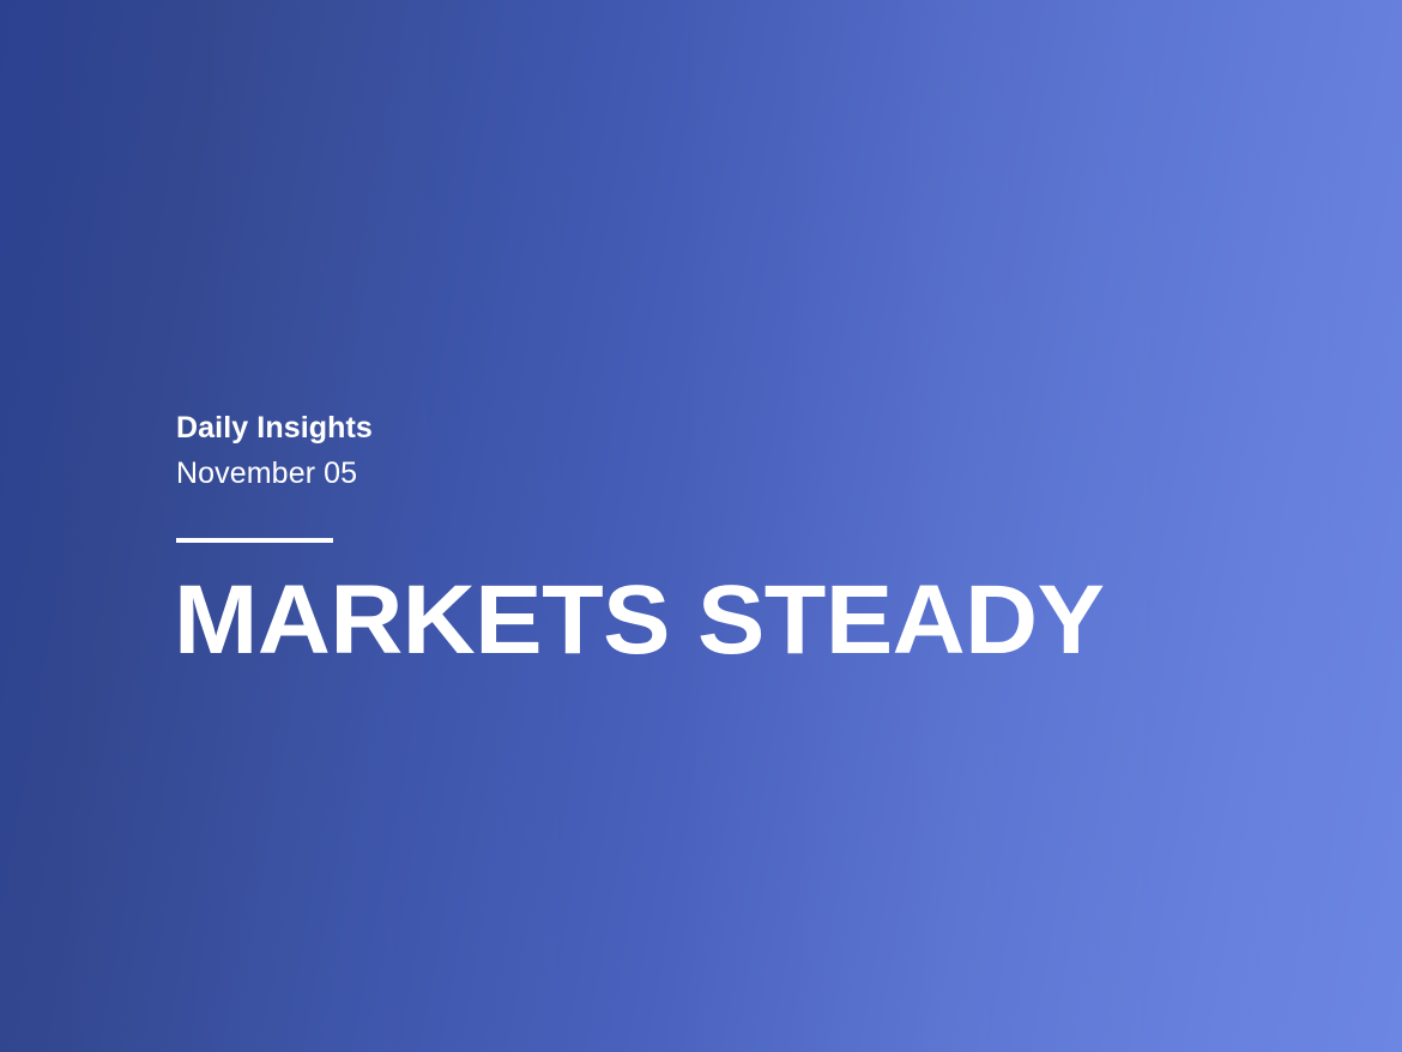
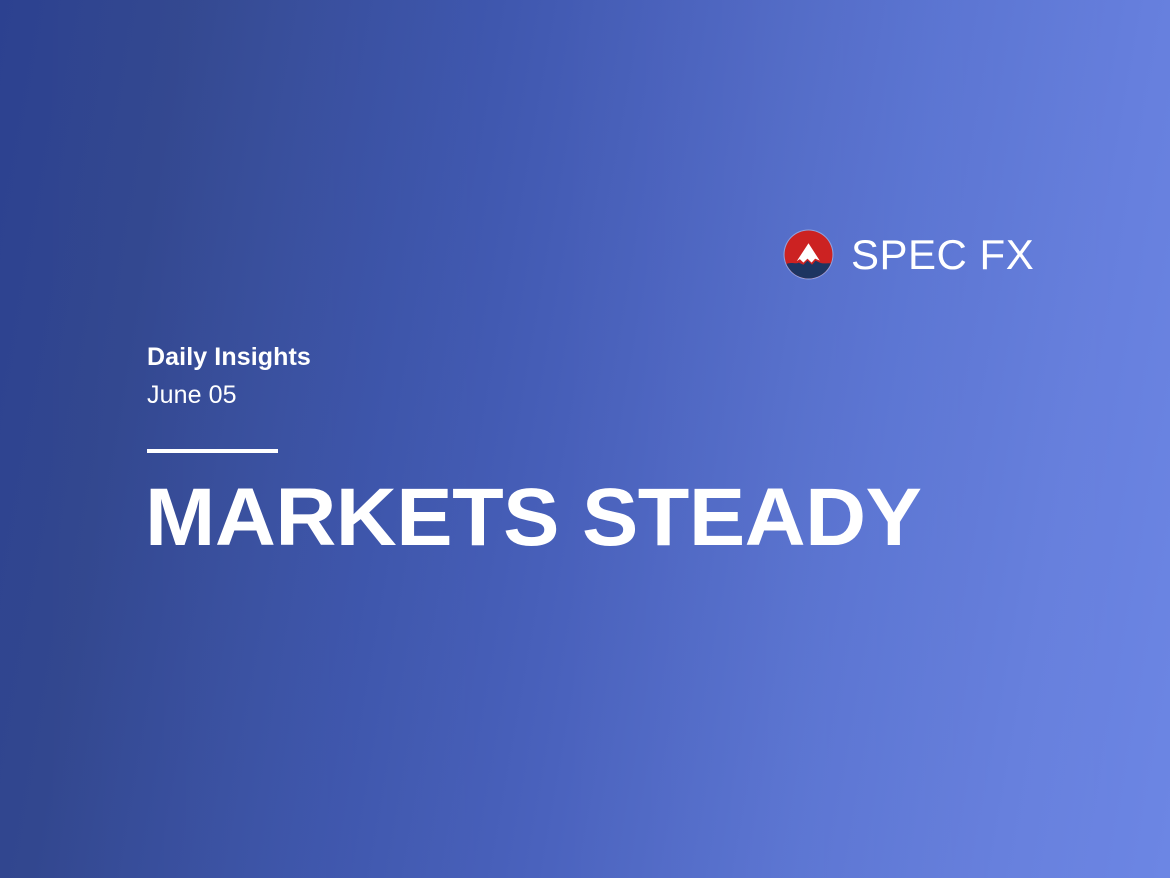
+ SPEC FX
  Daily Insights
- November 05
+ June 05
  MARKETS STEADY
